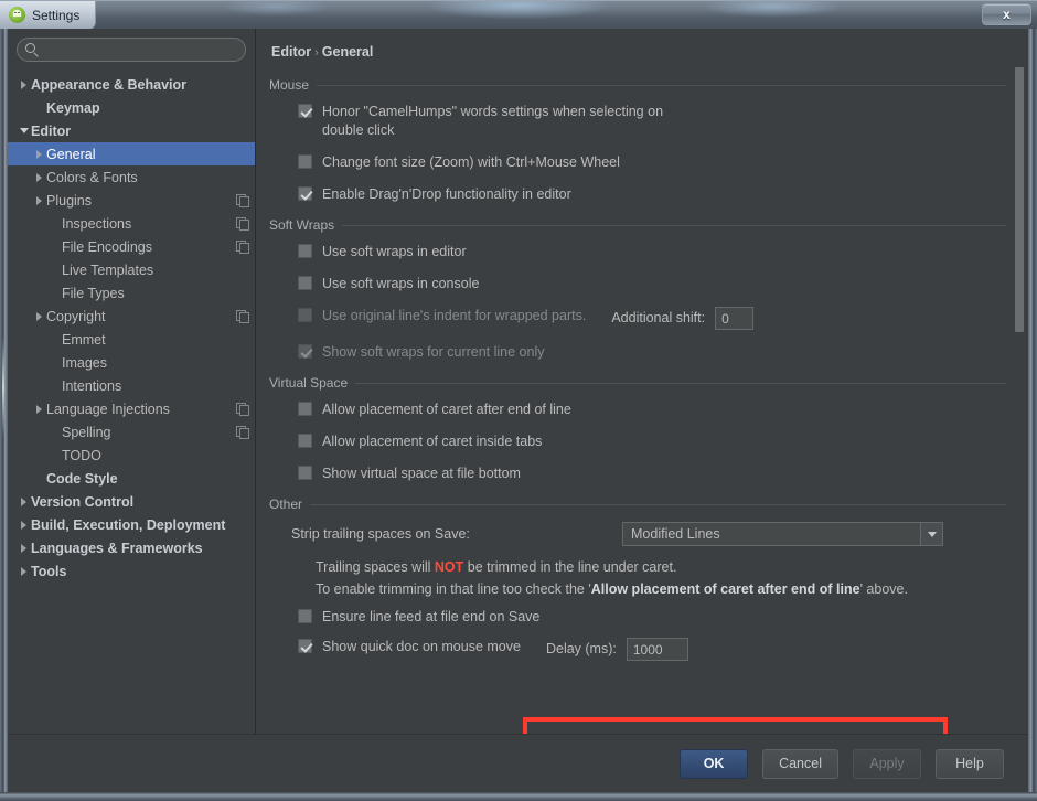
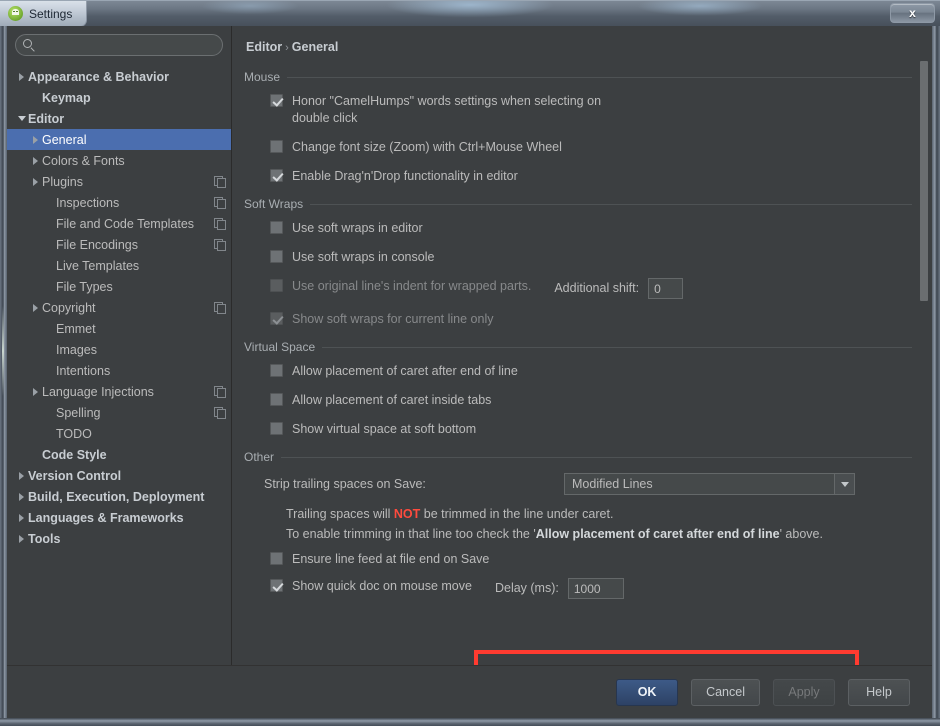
  Settings
  x
  Appearance & Behavior
  Keymap
  Editor
  General
  Colors & Fonts
  Plugins
  Inspections
+ File and Code Templates
  File Encodings
  Live Templates
  File Types
  Copyright
  Emmet
  Images
  Intentions
  Language Injections
  Spelling
  TODO
  Code Style
  Version Control
  Build, Execution, Deployment
  Languages & Frameworks
  Tools
  Editor › General
  Mouse
  Honor "CamelHumps" words settings when selecting on double click
  Change font size (Zoom) with Ctrl+Mouse Wheel
  Enable Drag'n'Drop functionality in editor
  Soft Wraps
  Use soft wraps in editor
  Use soft wraps in console
  Use original line's indent for wrapped parts.
  Additional shift:
  0
  Show soft wraps for current line only
  Virtual Space
  Allow placement of caret after end of line
  Allow placement of caret inside tabs
- Show virtual space at file bottom
+ Show virtual space at soft bottom
  Other
  Strip trailing spaces on Save:
  Modified Lines
  Trailing spaces will NOT be trimmed in the line under caret.
  To enable trimming in that line too check the 'Allow placement of caret after end of line' above.
  Ensure line feed at file end on Save
  Show quick doc on mouse move
  Delay (ms):
  1000
  OK
  Cancel
  Apply
  Help
